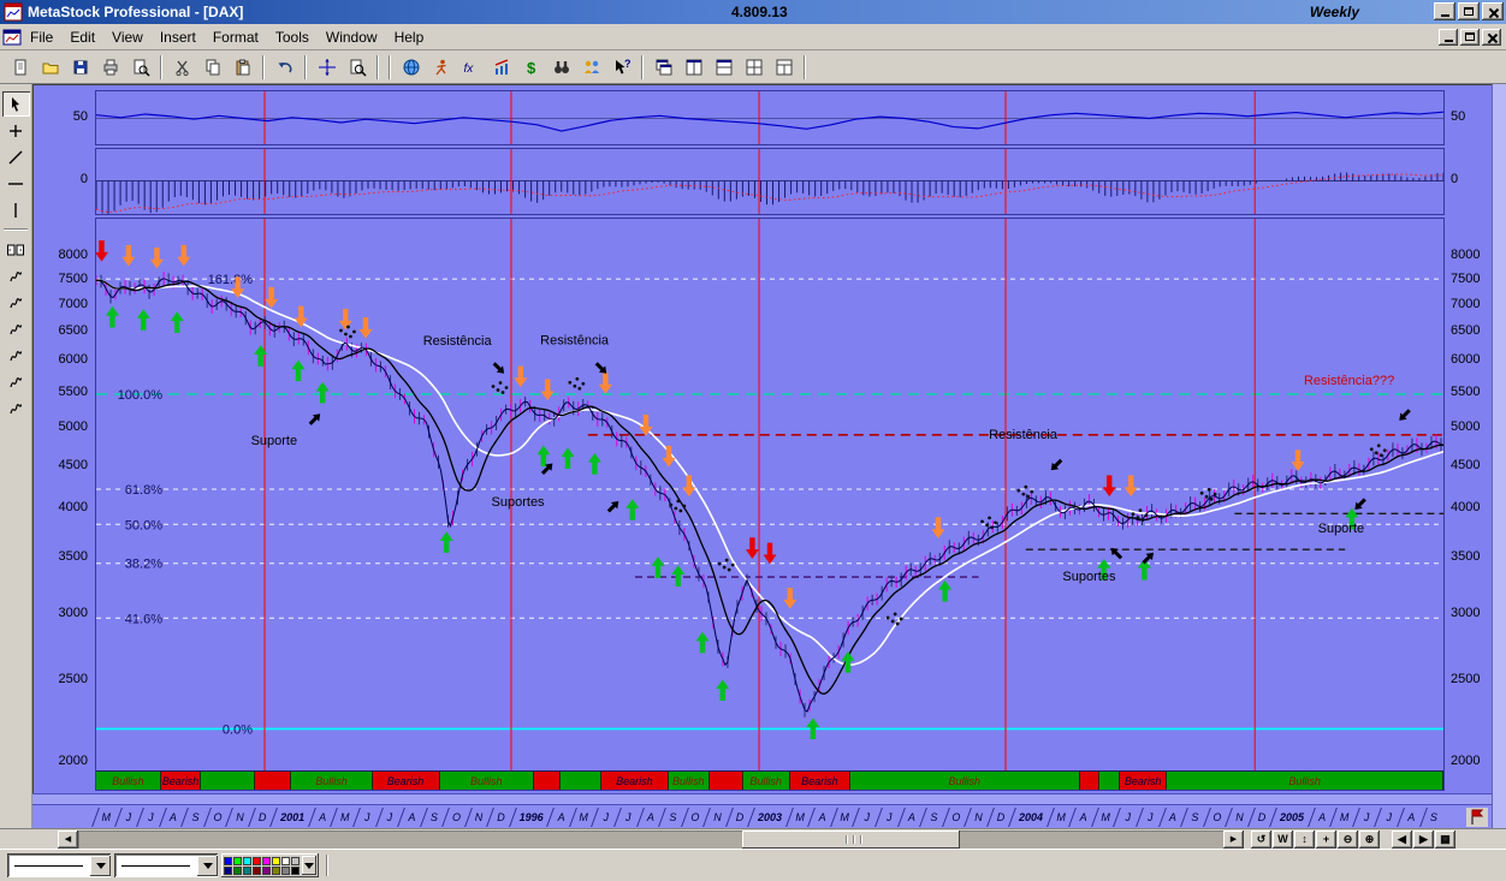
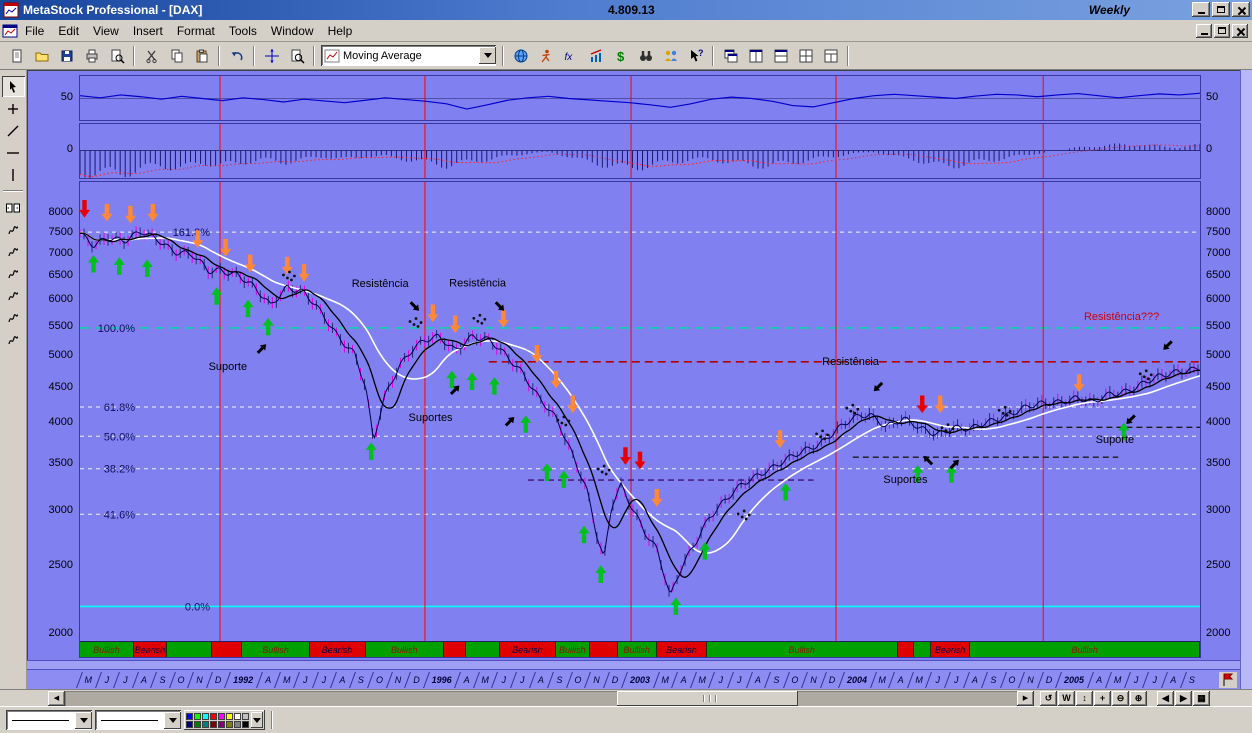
  MetaStock Professional - [DAX]
  4.809.13
  Weekly
  File
  Edit
  View
  Insert
  Format
  Tools
  Window
  Help
+ Moving Average
  fx
  $
  ?
  50
  50
  0
  0
  8000
  7500
  7000
  6500
  6000
  5500
  5000
  4500
  4000
  3500
  3000
  2500
  2000
  161.%
  100.0%
  61.8%
  50.0%
  38.2%
  41.6%
  0.0%
  Resistência
  Resistência
  Suporte
  Suportes
  Resistência
  Suportes
  Suporte
  Resistência???
  Bullish
  Bearish
  Bullish
  Bearish
  Bullish
  Bearish
  Bullish
  Bullish
  Bearish
  Bullish
  Bearish
  Bullish
  8000
  7500
  7000
  6500
  6000
  5500
  5000
  4500
  4000
  3500
  3000
  2500
  2000
  M
  J
  J
  A
  S
  O
  N
  D
- 2001
+ 1992
  A
  M
  J
  J
  A
  S
  O
  N
  D
  1996
  A
  M
  J
  J
  A
  S
  O
  N
  D
  2003
  M
  A
  M
  J
  J
  A
  S
  O
  N
  D
  2004
  M
  A
  M
  J
  J
  A
  S
  O
  N
  D
  2005
  A
  M
  J
  J
  A
  S
  ↺
  W
  ↕
  +
  ⊖
  ⊕
  ◀
  ▶
  ▦
